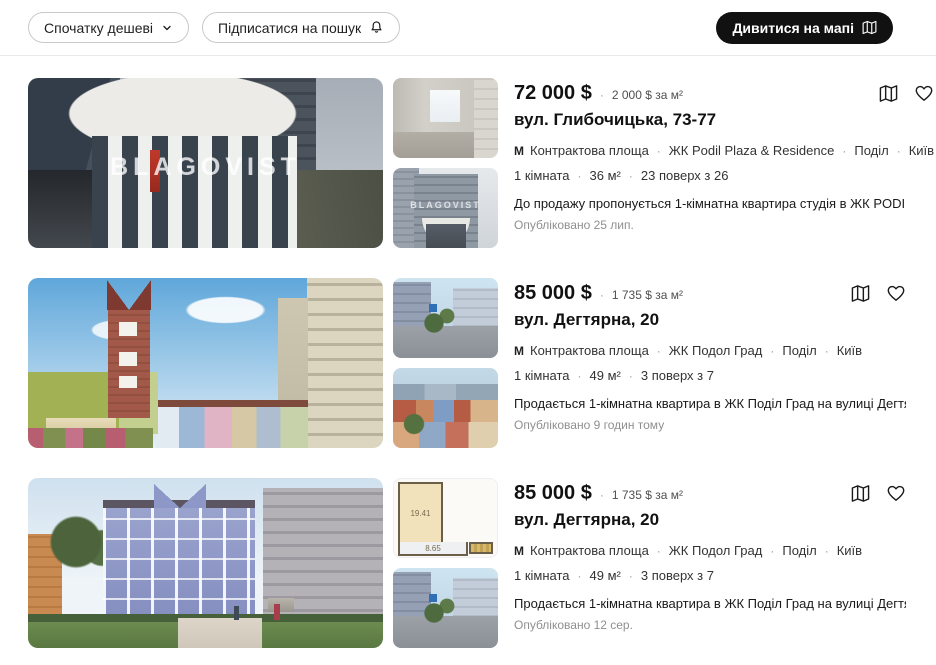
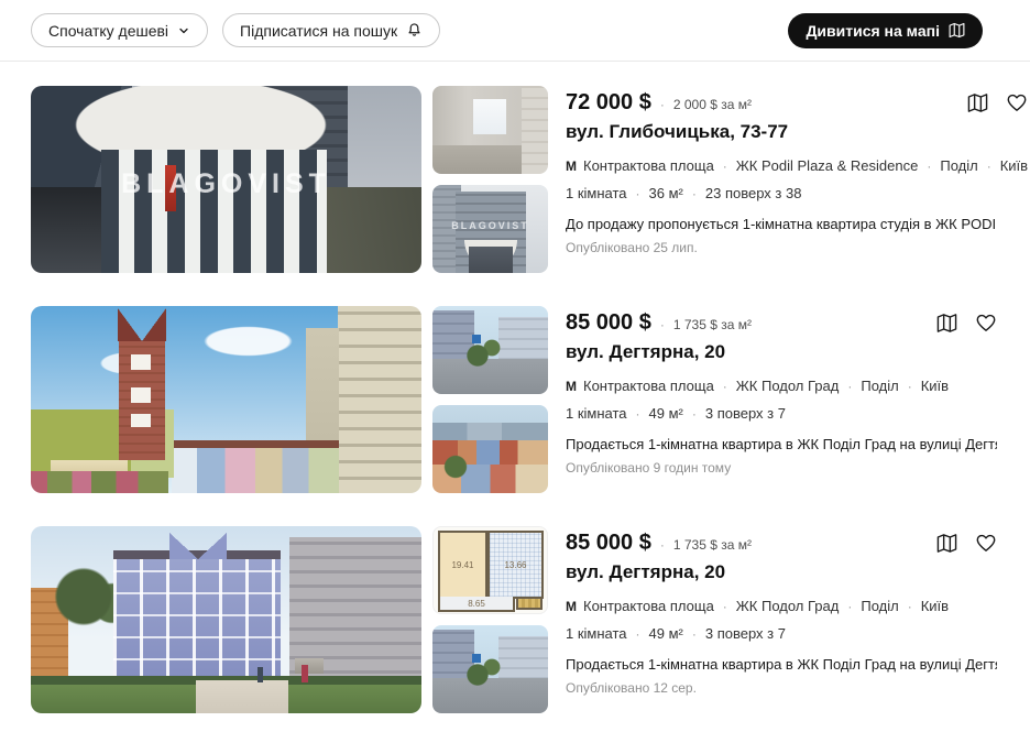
  Спочатку дешеві
  Підписатися на пошук
  Дивитися на мапі
  BLAGOVIST
  BLAGOVIST
  72 000 $
  ·
  2 000 $ за м²
  вул. Глибочицька, 73-77
  М
  Контрактова площа
  ·
  ЖК Podil Plaza & Residence
  ·
  Поділ
  ·
  Київ
  1 кімната
  ·
  36 м²
  ·
- 23 поверх з 26
+ 23 поверх з 38
  До продажу пропонується 1-кімнатна квартира студія в ЖК PODI
  Опубліковано 25 лип.
  85 000 $
  ·
  1 735 $ за м²
  вул. Дегтярна, 20
  М
  Контрактова площа
  ·
  ЖК Подол Град
  ·
  Поділ
  ·
  Київ
  1 кімната
  ·
  49 м²
  ·
  3 поверх з 7
  Продається 1-кімнатна квартира в ЖК Поділ Град на вулиці Дегт
  Опубліковано 9 годин тому
  19.41
+ 13.66
  8.65
  85 000 $
  ·
  1 735 $ за м²
  вул. Дегтярна, 20
  М
  Контрактова площа
  ·
  ЖК Подол Град
  ·
  Поділ
  ·
  Київ
  1 кімната
  ·
  49 м²
  ·
  3 поверх з 7
  Продається 1-кімнатна квартира в ЖК Поділ Град на вулиці Дегт
  Опубліковано 12 сер.
